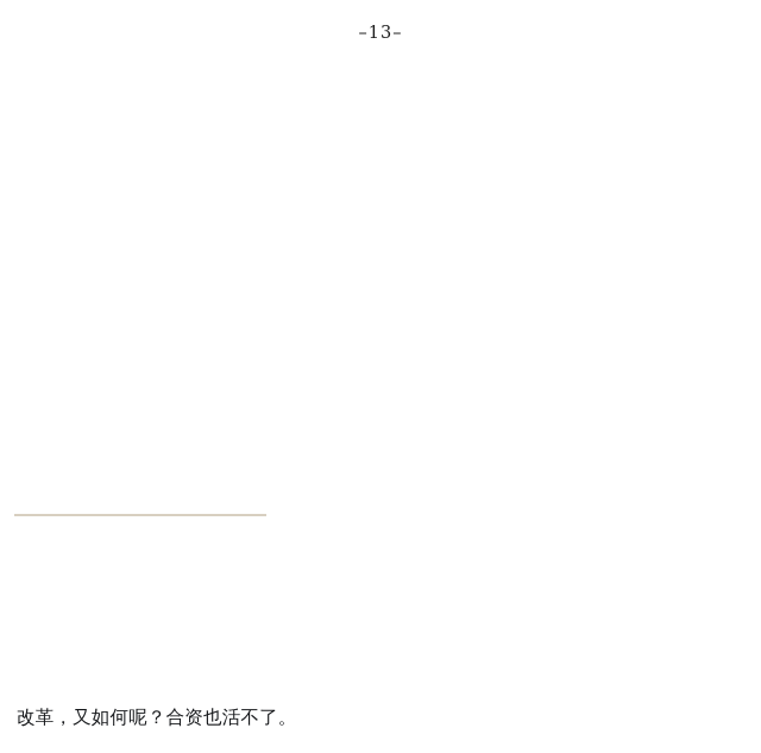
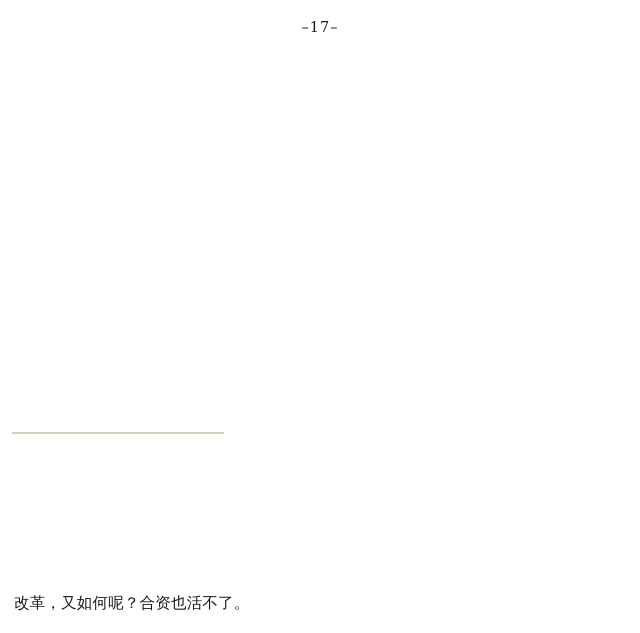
- –13–
+ –17–
  改革，又如何呢？合资也活不了。
